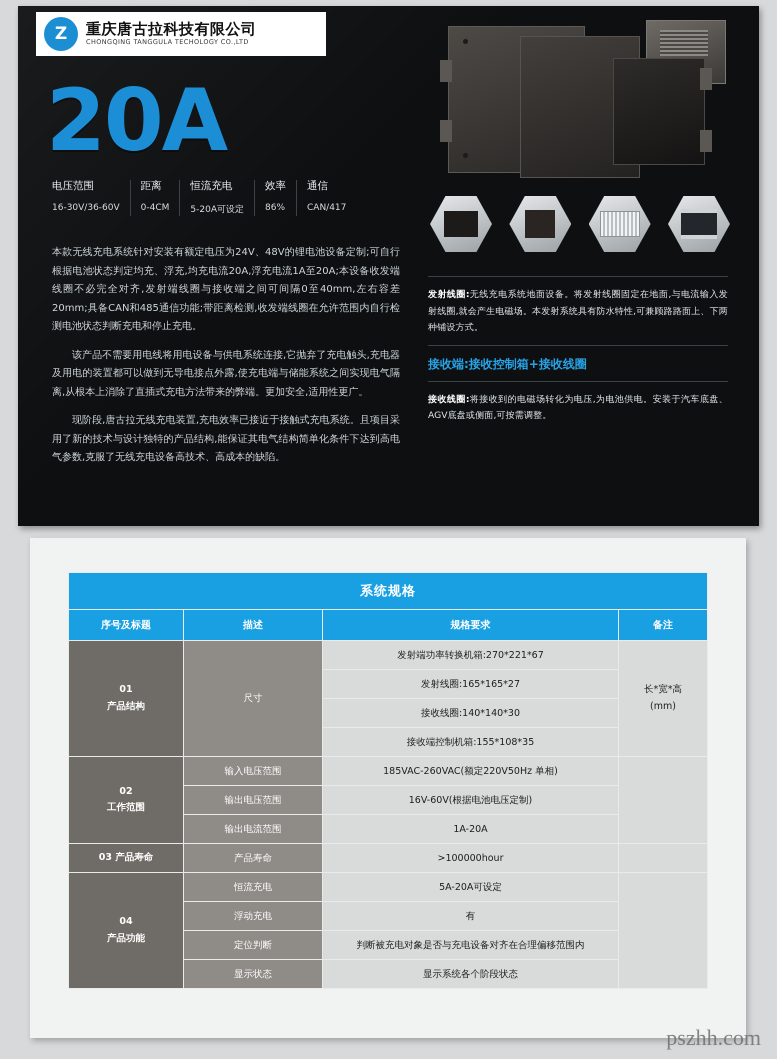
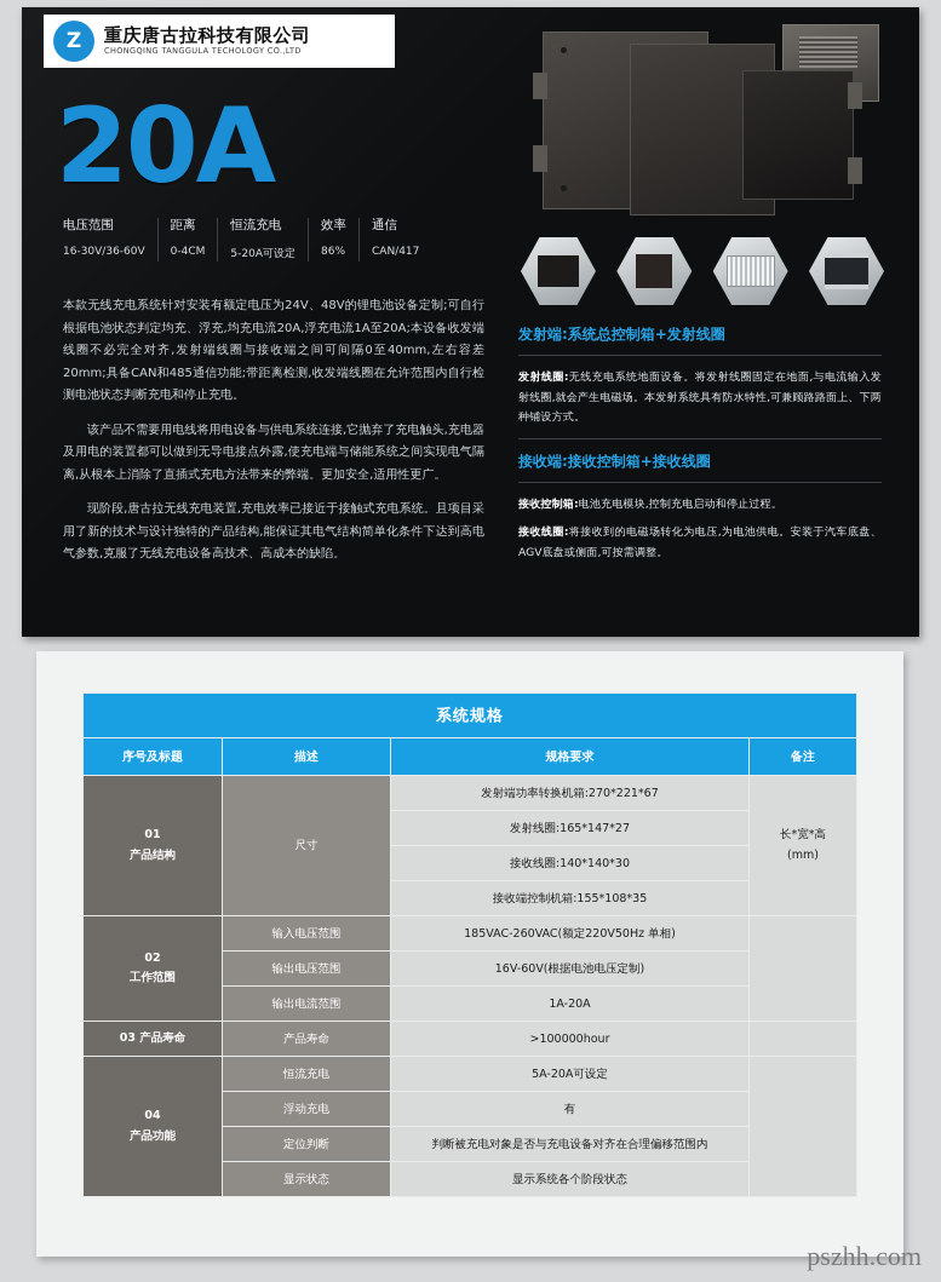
  Z
  重庆唐古拉科技有限公司
  CHONGQING TANGGULA TECHOLOGY CO.,LTD
  20A
  电压范围
  16-30V/36-60V
  距离
  0-4CM
  恒流充电
  5-20A可设定
  效率
  86%
  通信
  CAN/417
  本款无线充电系统针对安装有额定电压为24V、48V的锂电池设备定制;可自行根据电池状态判定均充、浮充,均充电流20A,浮充电流1A至20A;本设备收发端线圈不必完全对齐,发射端线圈与接收端之间可间隔0至40mm,左右容差20mm;具备CAN和485通信功能;带距离检测,收发端线圈在允许范围内自行检测电池状态判断充电和停止充电。
  该产品不需要用电线将用电设备与供电系统连接,它抛弃了充电触头,充电器及用电的装置都可以做到无导电接点外露,使充电端与储能系统之间实现电气隔离,从根本上消除了直插式充电方法带来的弊端。更加安全,适用性更广。
  现阶段,唐古拉无线充电装置,充电效率已接近于接触式充电系统。且项目采用了新的技术与设计独特的产品结构,能保证其电气结构简单化条件下达到高电气参数,克服了无线充电设备高技术、高成本的缺陷。
+ 发射端:系统总控制箱+发射线圈
  发射线圈:无线充电系统地面设备。将发射线圈固定在地面,与电流输入发射线圈,就会产生电磁场。本发射系统具有防水特性,可兼顾路路面上、下两种铺设方式。
  接收端:接收控制箱+接收线圈
+ 接收控制箱:电池充电模块,控制充电启动和停止过程。
  接收线圈:将接收到的电磁场转化为电压,为电池供电。安装于汽车底盘、AGV底盘或侧面,可按需调整。
  系统规格
  序号及标题	描述	规格要求	备注
  01产品结构	尺寸	发射端功率转换机箱:270*221*67	长*宽*高(mm)
- 发射线圈:165*165*27
+ 发射线圈:165*147*27
  接收线圈:140*140*30
  接收端控制机箱:155*108*35
  02工作范围	输入电压范围	185VAC-260VAC(额定220V50Hz 单相)
  输出电压范围	16V-60V(根据电池电压定制)
  输出电流范围	1A-20A
  03 产品寿命	产品寿命	>100000hour
  04产品功能	恒流充电	5A-20A可设定
  浮动充电	有
  定位判断	判断被充电对象是否与充电设备对齐在合理偏移范围内
  显示状态	显示系统各个阶段状态
  pszhh.com
